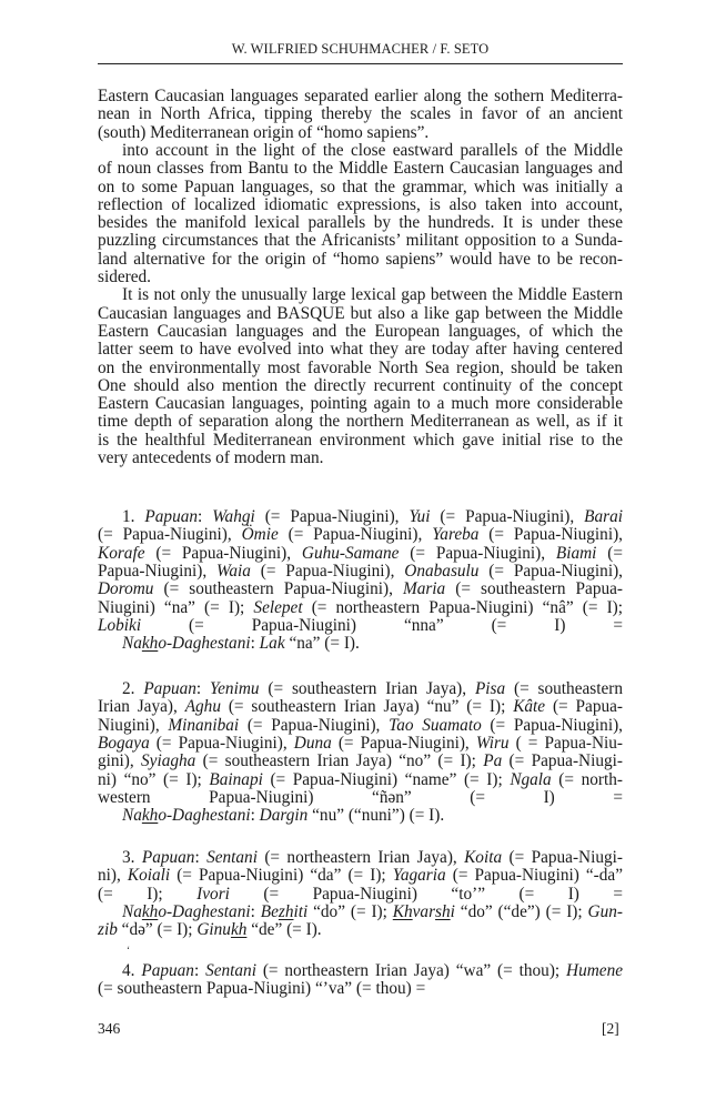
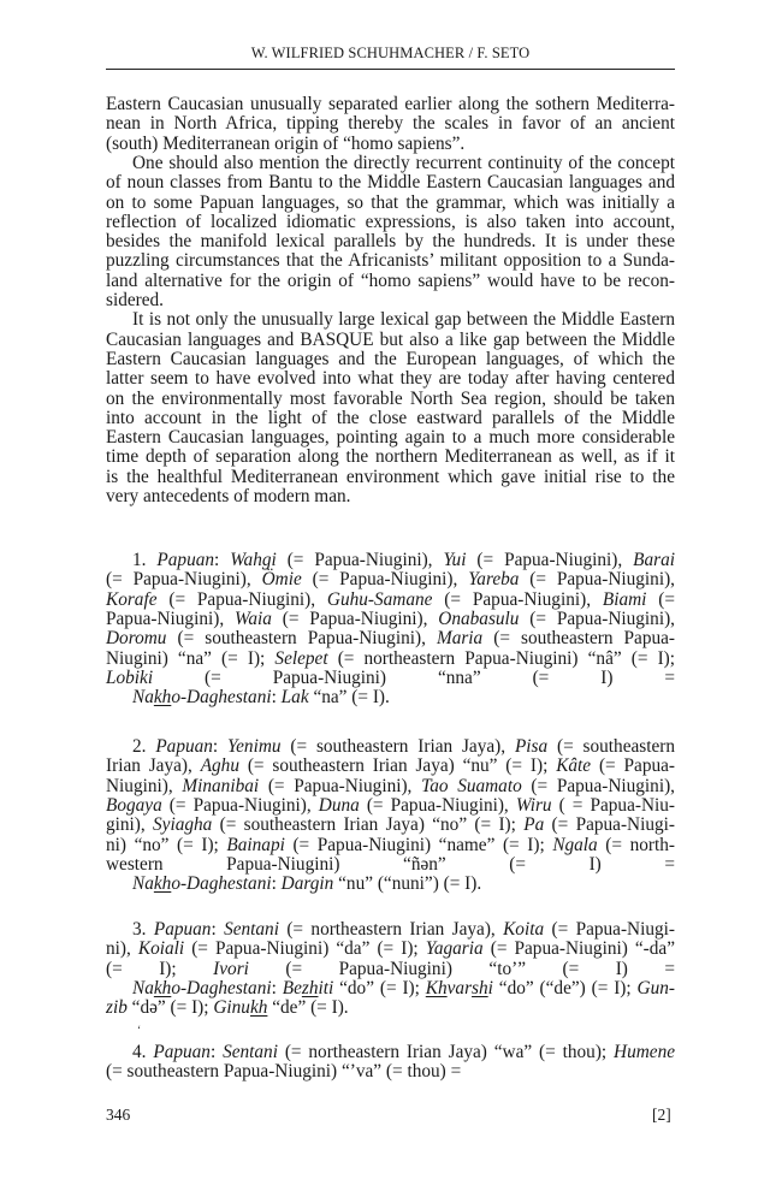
  W. WILFRIED SCHUHMACHER / F. SETO
- Eastern Caucasian languages separated earlier along the sothern Mediterra-
+ Eastern Caucasian unusually separated earlier along the sothern Mediterra-
  nean in North Africa, tipping thereby the scales in favor of an ancient
  (south) Mediterranean origin of “homo sapiens”.
- into account in the light of the close eastward parallels of the Middle
+ One should also mention the directly recurrent continuity of the concept
  of noun classes from Bantu to the Middle Eastern Caucasian languages and
  on to some Papuan languages, so that the grammar, which was initially a
  reflection of localized idiomatic expressions, is also taken into account,
  besides the manifold lexical parallels by the hundreds. It is under these
  puzzling circumstances that the Africanists’ militant opposition to a Sunda-
  land alternative for the origin of “homo sapiens” would have to be recon-
  sidered.
  It is not only the unusually large lexical gap between the Middle Eastern
  Caucasian languages and BASQUE but also a like gap between the Middle
  Eastern Caucasian languages and the European languages, of which the
  latter seem to have evolved into what they are today after having centered
  on the environmentally most favorable North Sea region, should be taken
- One should also mention the directly recurrent continuity of the concept
+ into account in the light of the close eastward parallels of the Middle
  Eastern Caucasian languages, pointing again to a much more considerable
  time depth of separation along the northern Mediterranean as well, as if it
  is the healthful Mediterranean environment which gave initial rise to the
  very antecedents of modern man.
  1. Papuan: Wahgi (= Papua-Niugini), Yui (= Papua-Niugini), Barai
  (= Papua-Niugini), Ömie (= Papua-Niugini), Yareba (= Papua-Niugini),
  Korafe (= Papua-Niugini), Guhu-Samane (= Papua-Niugini), Biami (=
  Papua-Niugini), Waia (= Papua-Niugini), Onabasulu (= Papua-Niugini),
  Doromu (= southeastern Papua-Niugini), Maria (= southeastern Papua-
  Niugini) “na” (= I); Selepet (= northeastern Papua-Niugini) “nâ” (= I);
  Lobiki (= Papua-Niugini) “nna” (= I) =
  Nakho-Daghestani: Lak “na” (= I).
  2. Papuan: Yenimu (= southeastern Irian Jaya), Pisa (= southeastern
  Irian Jaya), Aghu (= southeastern Irian Jaya) “nu” (= I); Kâte (= Papua-
  Niugini), Minanibai (= Papua-Niugini), Tao Suamato (= Papua-Niugini),
  Bogaya (= Papua-Niugini), Duna (= Papua-Niugini), Wiru ( = Papua-Niu-
  gini), Syiagha (= southeastern Irian Jaya) “no” (= I); Pa (= Papua-Niugi-
  ni) “no” (= I); Bainapi (= Papua-Niugini) “name” (= I); Ngala (= north-
  western Papua-Niugini) “ñən” (= I) =
  Nakho-Daghestani: Dargin “nu” (“nuni”) (= I).
  3. Papuan: Sentani (= northeastern Irian Jaya), Koita (= Papua-Niugi-
  ni), Koiali (= Papua-Niugini) “da” (= I); Yagaria (= Papua-Niugini) “-da”
  (= I); Ivori (= Papua-Niugini) “to’” (= I) =
  Nakho-Daghestani: Bezhiti “do” (= I); Khvarshi “do” (“de”) (= I); Gun-
  zib “də” (= I); Ginukh “de” (= I).
  4. Papuan: Sentani (= northeastern Irian Jaya) “wa” (= thou); Humene
  (= southeastern Papua-Niugini) “’va” (= thou) =
  ‘
  346
  [2]
